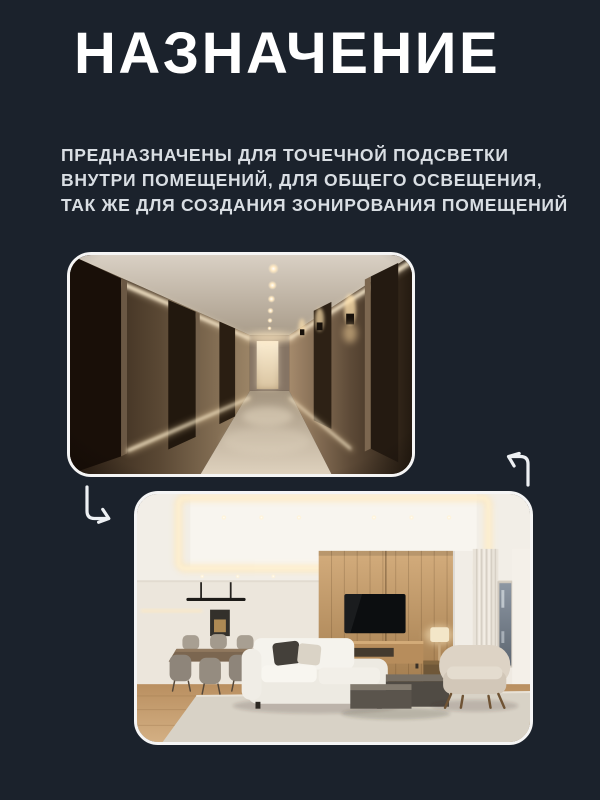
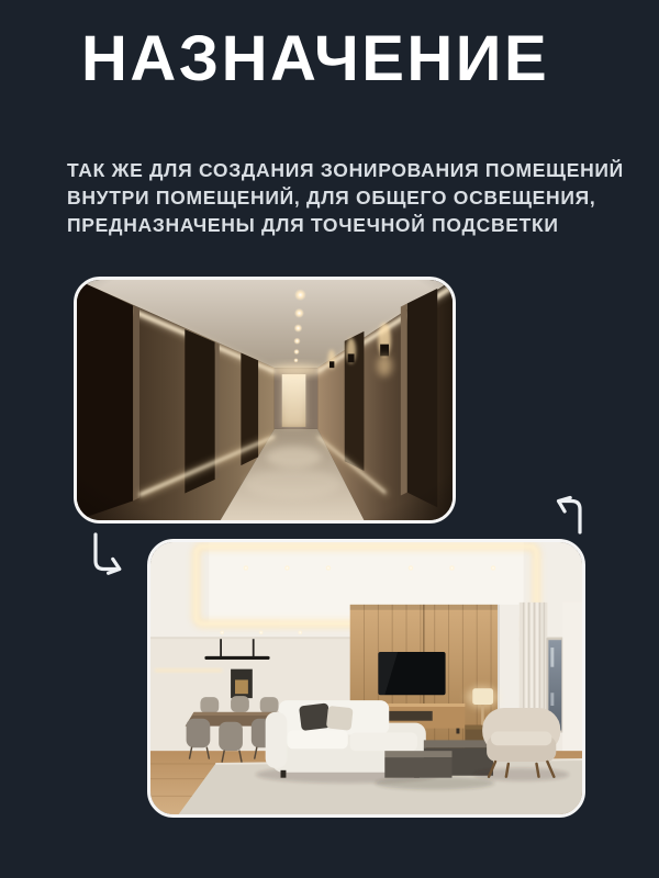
  НАЗНАЧЕНИЕ
- ПРЕДНАЗНАЧЕНЫ ДЛЯ ТОЧЕЧНОЙ ПОДСВЕТКИ
+ ТАК ЖЕ ДЛЯ СОЗДАНИЯ ЗОНИРОВАНИЯ ПОМЕЩЕНИЙ
  ВНУТРИ ПОМЕЩЕНИЙ, ДЛЯ ОБЩЕГО ОСВЕЩЕНИЯ,
- ТАК ЖЕ ДЛЯ СОЗДАНИЯ ЗОНИРОВАНИЯ ПОМЕЩЕНИЙ
+ ПРЕДНАЗНАЧЕНЫ ДЛЯ ТОЧЕЧНОЙ ПОДСВЕТКИ
